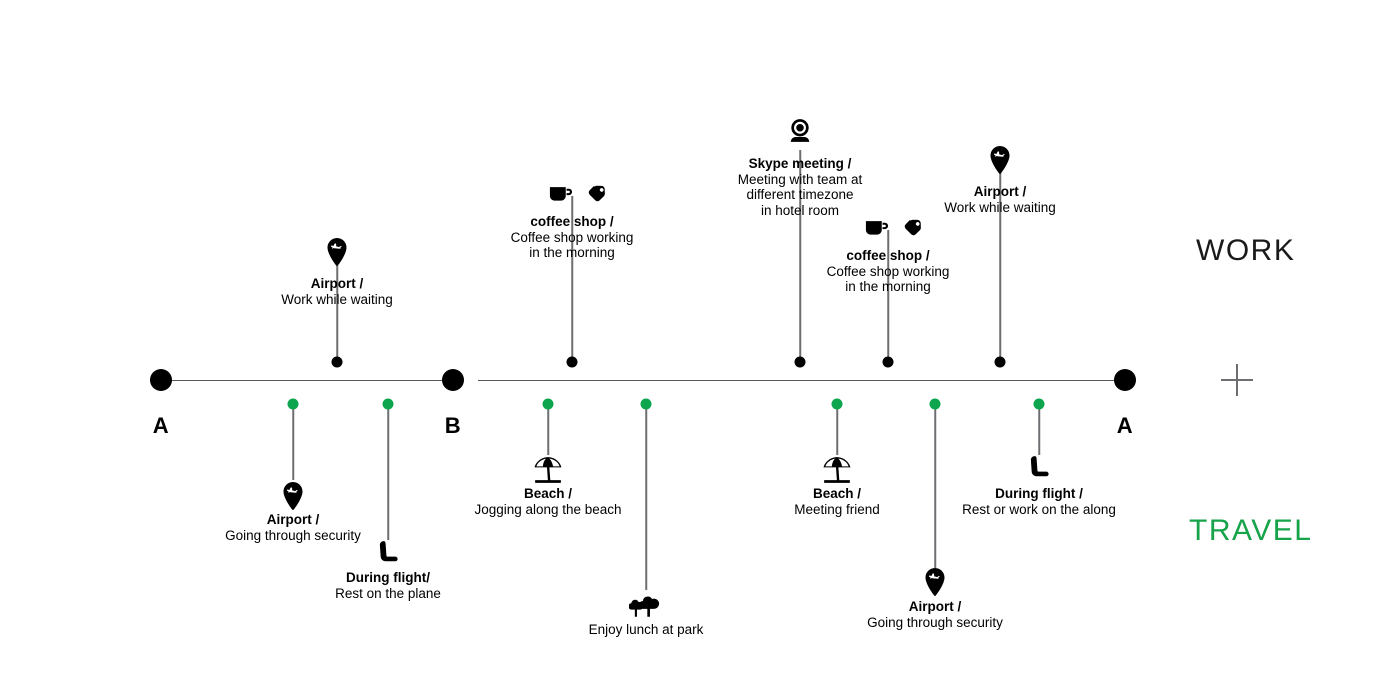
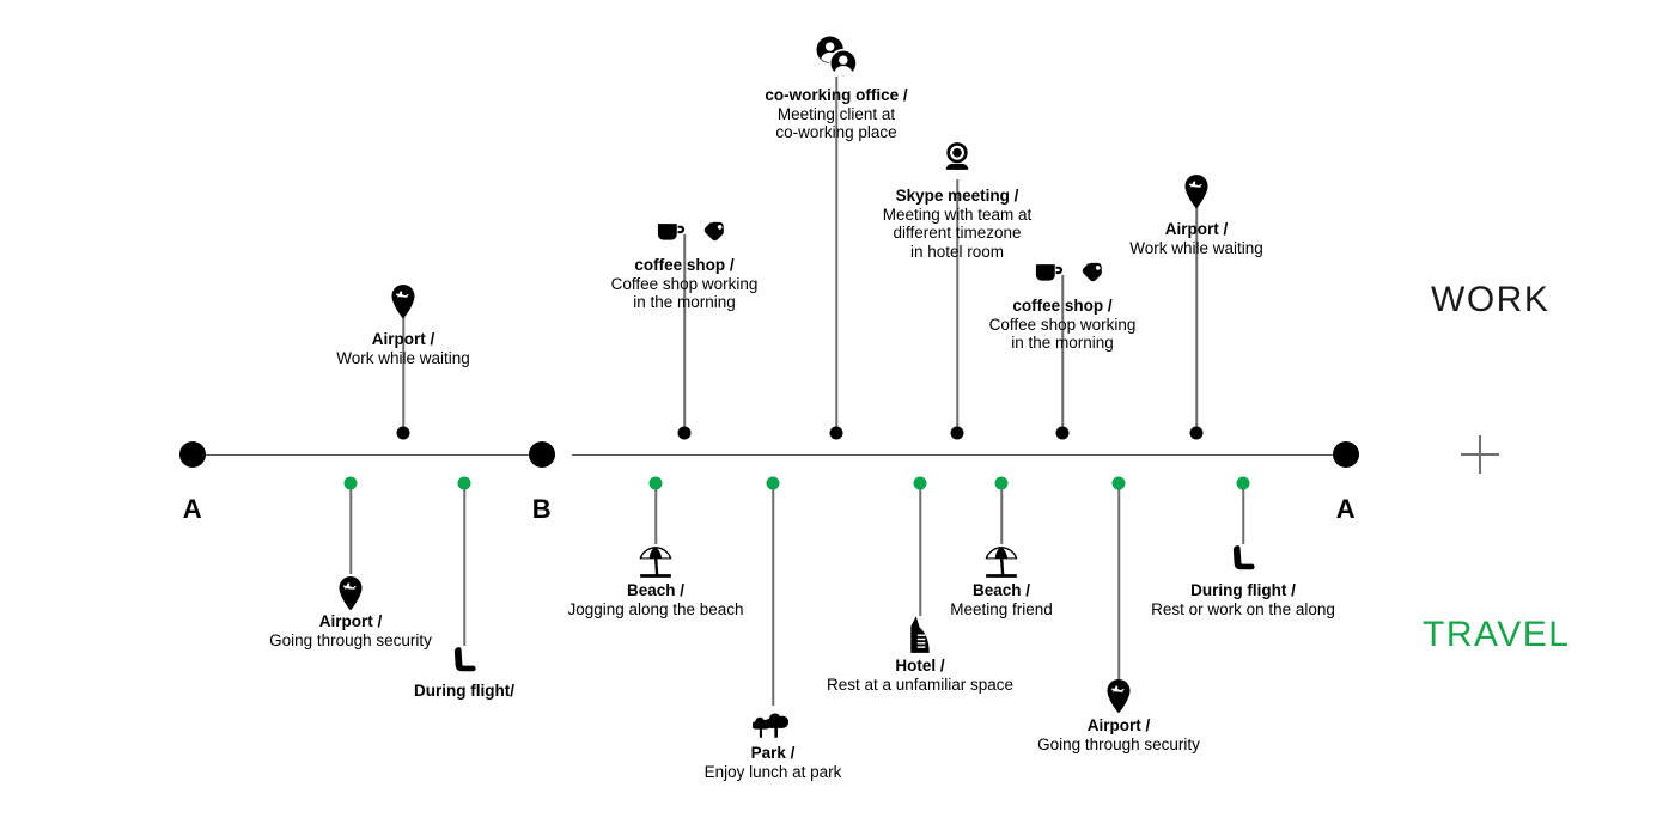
  A
  B
  A
  WORK
  TRAVEL
  Airport /
  Work while waiting
  coffee shop /
  Coffee shop working
  in the morning
+ co-working office /
+ Meeting client at
+ co-working place
  Skype meeting /
  Meeting with team at
  different timezone
  in hotel room
  coffee shop /
  Coffee shop working
  in the morning
  Airport /
  Work while waiting
  Airport /
  Going through security
  During flight/
- Rest on the plane
  Beach /
  Jogging along the beach
+ Park /
  Enjoy lunch at park
+ Hotel /
+ Rest at a unfamiliar space
  Beach /
  Meeting friend
  Airport /
  Going through security
  During flight /
  Rest or work on the along
